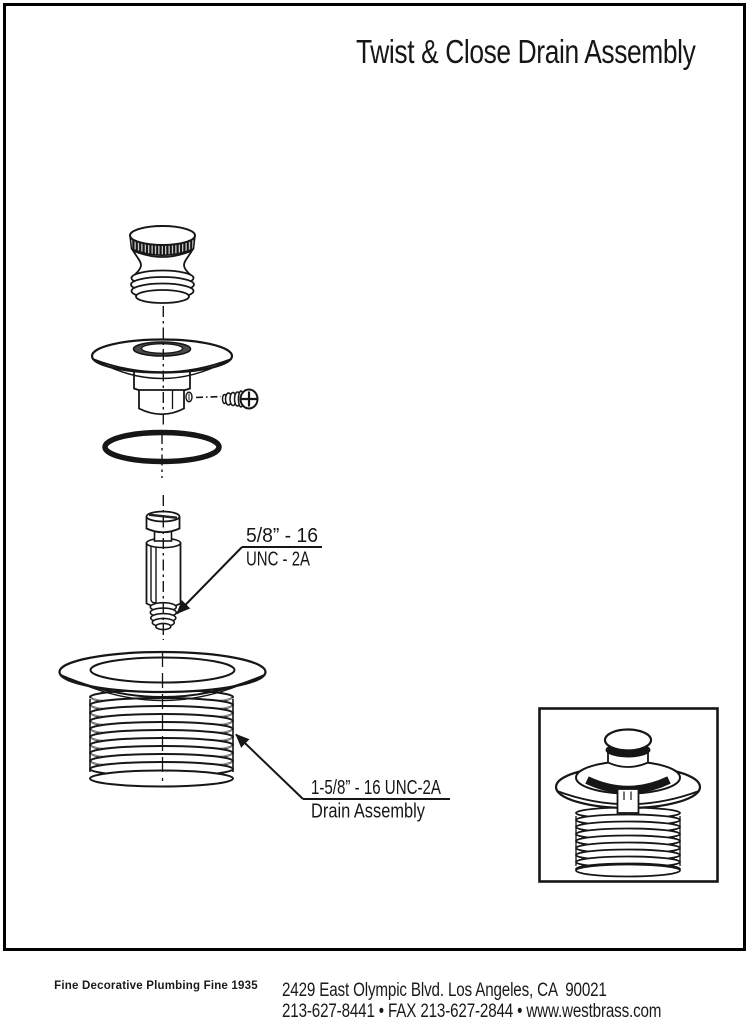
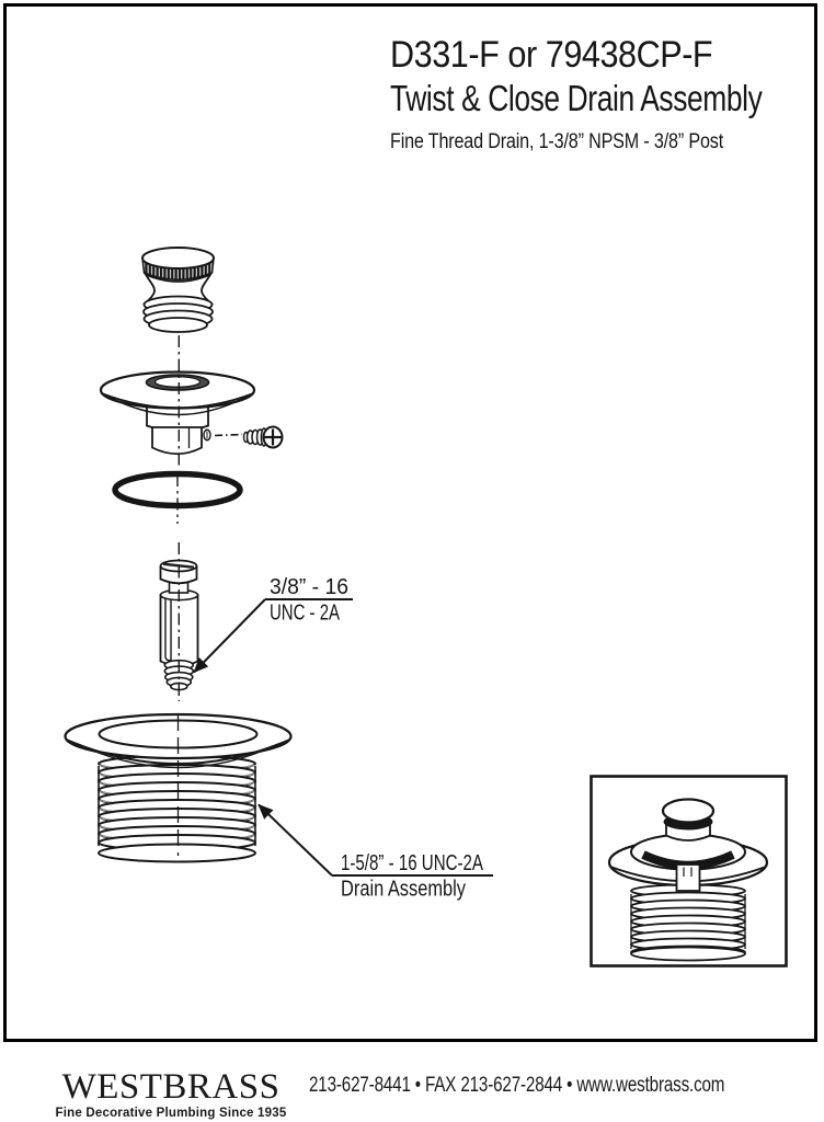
- 5/8” - 16
+ 3/8” - 16
  UNC - 2A
  1-5/8” - 16 UNC-2A
  Drain Assembly
+ D331-F or 79438CP-F
  Twist & Close Drain Assembly
+ Fine Thread Drain, 1-3/8” NPSM - 3/8” Post
+ WESTBRASS
- Fine Decorative Plumbing Fine 1935
+ Fine Decorative Plumbing Since 1935
- 2429 East Olympic Blvd. Los Angeles, CA 90021
  213-627-8441 • FAX 213-627-2844 • www.westbrass.com
